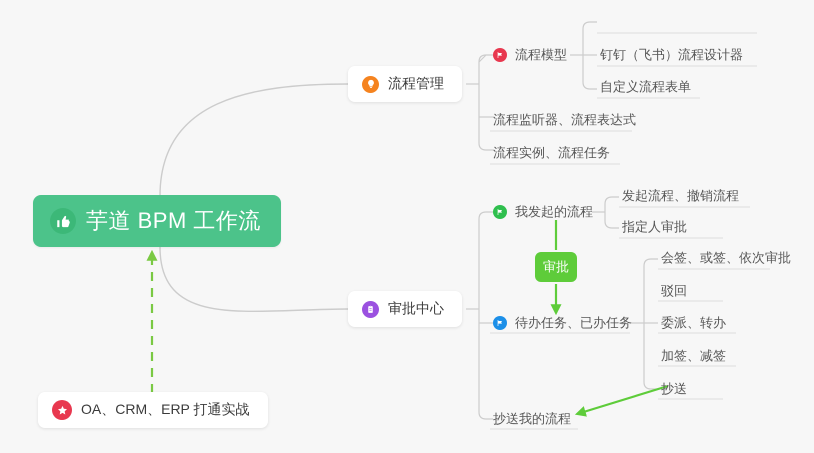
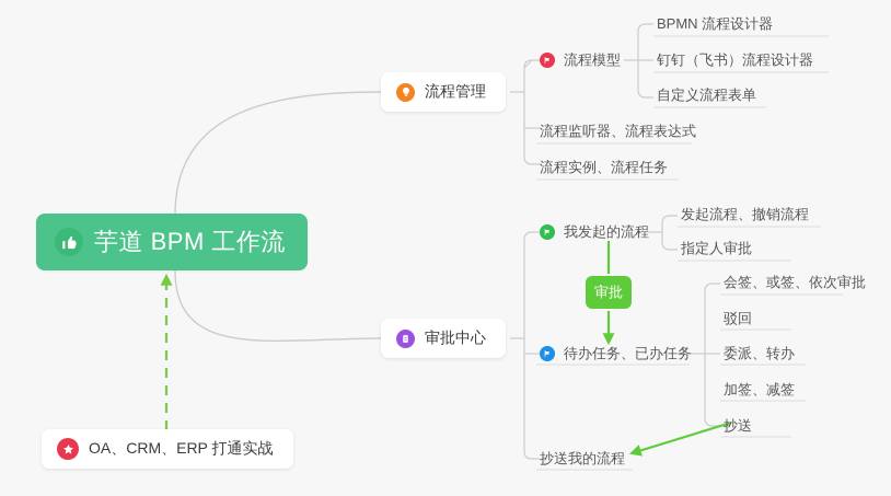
  芋道 BPM 工作流
  流程管理
  流程模型
+ BPMN 流程设计器
  钉钉（飞书）流程设计器
  自定义流程表单
  流程监听器、流程表达式
  流程实例、流程任务
  审批中心
  我发起的流程
  发起流程、撤销流程
  指定人审批
  审批
  待办任务、已办任务
  会签、或签、依次审批
  驳回
  委派、转办
  加签、减签
  抄送
  抄送我的流程
  OA、CRM、ERP 打通实战
